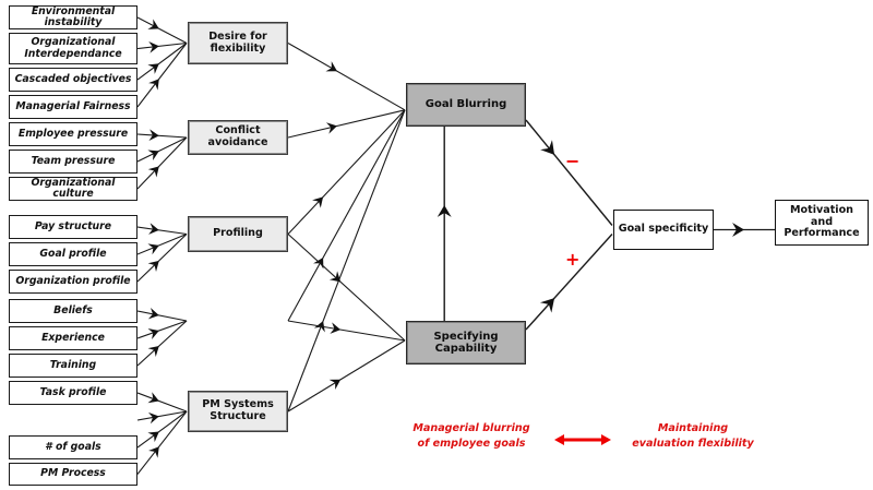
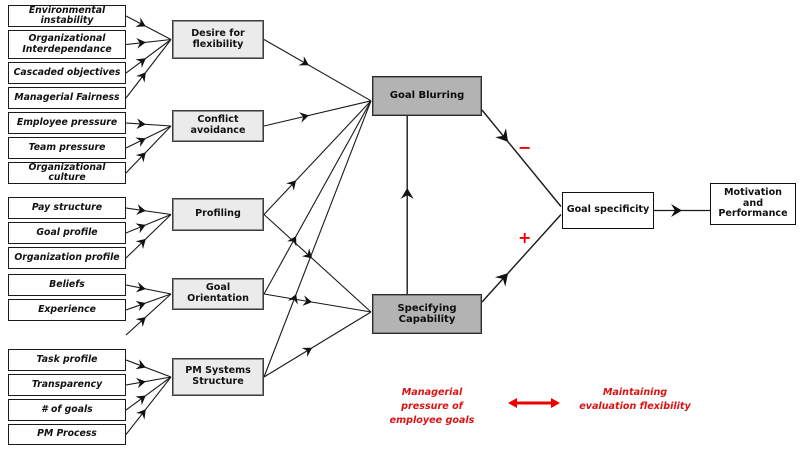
  Environmental instability
  Organizational Interdependance
  Cascaded objectives
  Managerial Fairness
  Employee pressure
  Team pressure
  Organizational culture
  Pay structure
  Goal profile
  Organization profile
  Beliefs
  Experience
- Training
  Task profile
+ Transparency
  # of goals
  PM Process
  Desire for flexibility
  Conflict avoidance
  Profiling
+ Goal Orientation
  PM Systems Structure
  Goal Blurring
  Specifying Capability
  Goal specificity
  Motivation and Performance
  −
  +
- Managerial blurring of employee goals
+ Managerial pressure of employee goals
  Maintaining evaluation flexibility
